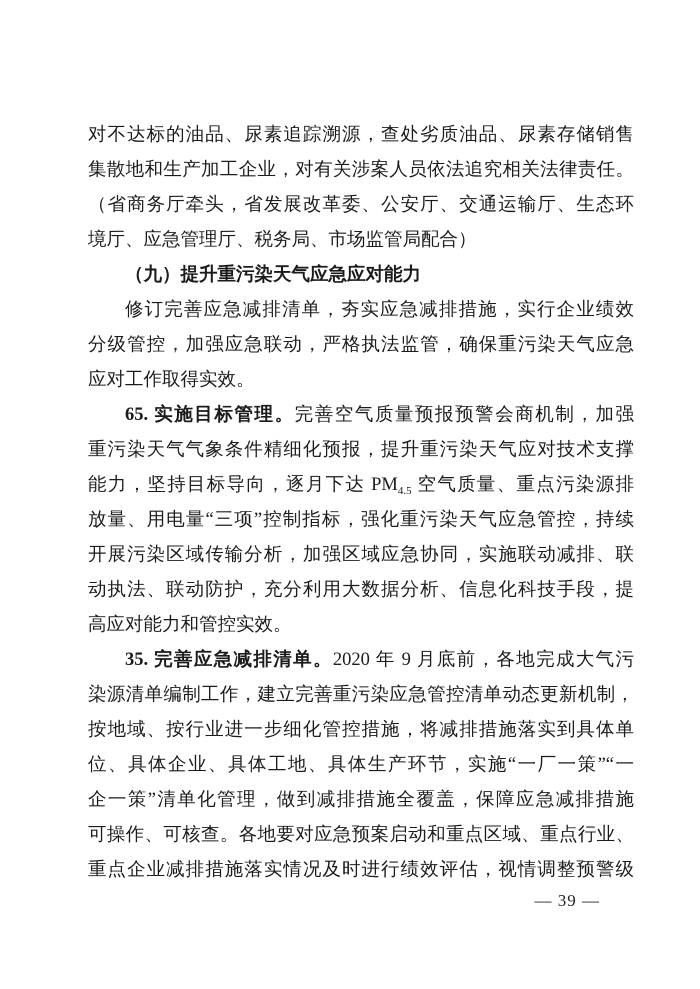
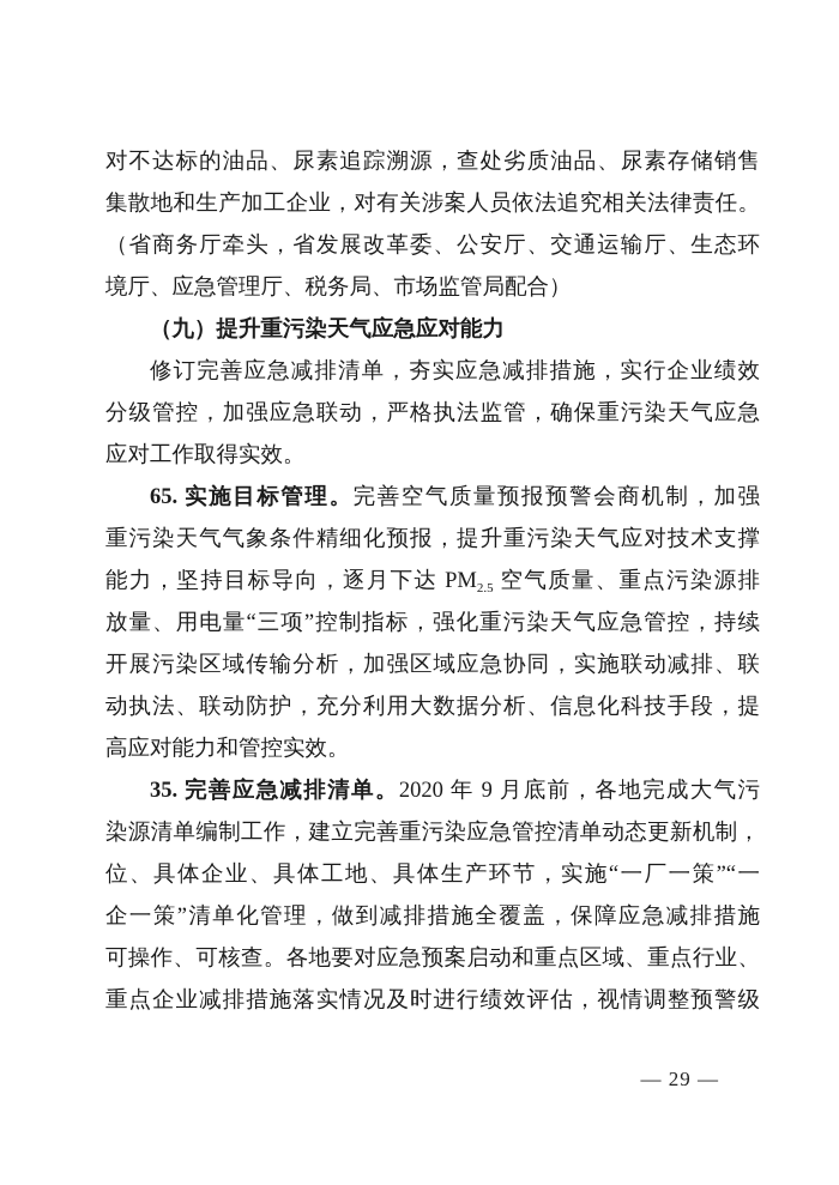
  对不达标的油品、尿素追踪溯源，查处劣质油品、尿素存储销售
  集散地和生产加工企业，对有关涉案人员依法追究相关法律责任。
  （省商务厅牵头，省发展改革委、公安厅、交通运输厅、生态环
  境厅、应急管理厅、税务局、市场监管局配合）
  （九）提升重污染天气应急应对能力
  修订完善应急减排清单，夯实应急减排措施，实行企业绩效
  分级管控，加强应急联动，严格执法监管，确保重污染天气应急
  应对工作取得实效。
  65. 实施目标管理。完善空气质量预报预警会商机制，加强
  重污染天气气象条件精细化预报，提升重污染天气应对技术支撑
- 能力，坚持目标导向，逐月下达 PM4.5 空气质量、重点污染源排
+ 能力，坚持目标导向，逐月下达 PM2.5 空气质量、重点污染源排
  放量、用电量“三项”控制指标，强化重污染天气应急管控，持续
  开展污染区域传输分析，加强区域应急协同，实施联动减排、联
  动执法、联动防护，充分利用大数据分析、信息化科技手段，提
  高应对能力和管控实效。
  35. 完善应急减排清单。2020 年 9 月底前，各地完成大气污
  染源清单编制工作，建立完善重污染应急管控清单动态更新机制，
- 按地域、按行业进一步细化管控措施，将减排措施落实到具体单
  位、具体企业、具体工地、具体生产环节，实施“一厂一策”“一
  企一策”清单化管理，做到减排措施全覆盖，保障应急减排措施
  可操作、可核查。各地要对应急预案启动和重点区域、重点行业、
  重点企业减排措施落实情况及时进行绩效评估，视情调整预警级
- — 39 —
+ — 29 —
